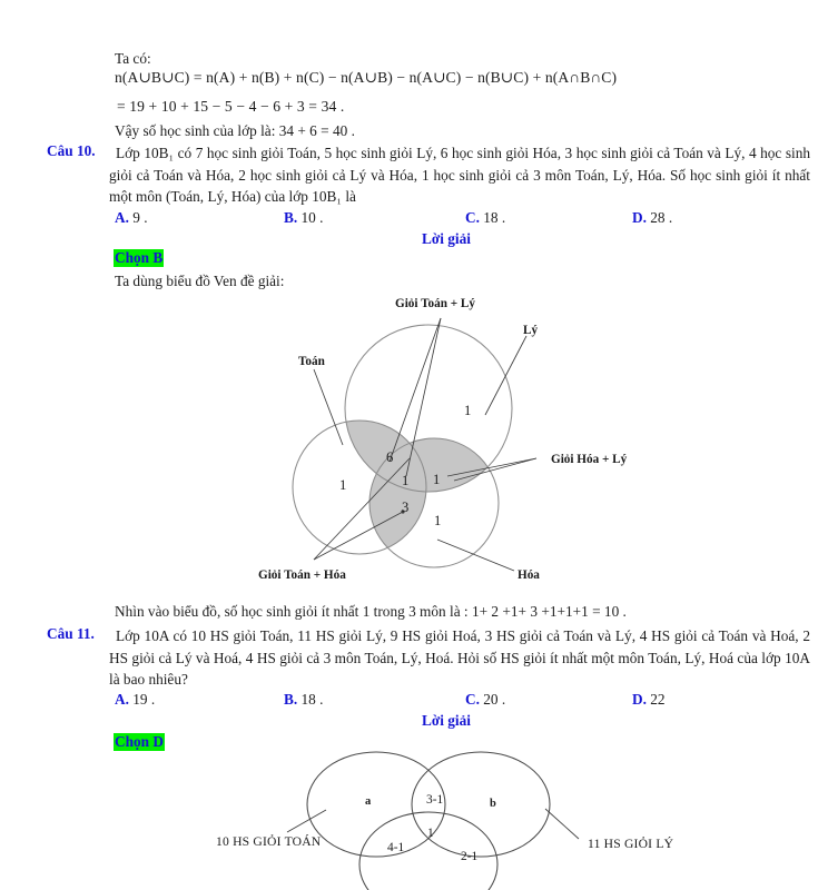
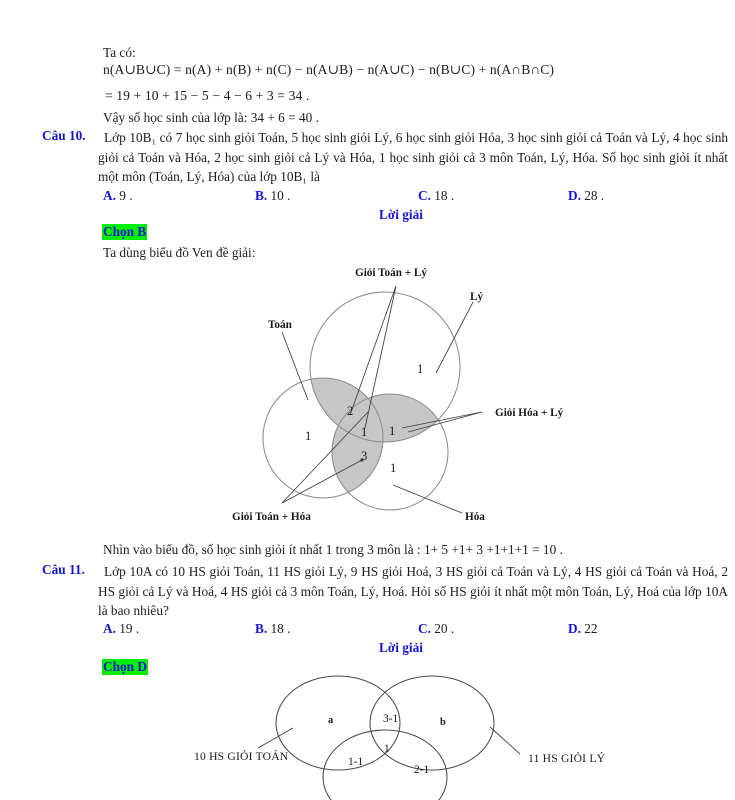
  Ta có:
  n(A∪B∪C) = n(A) + n(B) + n(C) − n(A∪B) − n(A∪C) − n(B∪C) + n(A∩B∩C)
  = 19 + 10 + 15 − 5 − 4 − 6 + 3 = 34 .
  Vậy số học sinh của lớp là: 34 + 6 = 40 .
  Câu 10.
  Lớp 10B₁ có 7 học sinh giỏi Toán, 5 học sinh giỏi Lý, 6 học sinh giỏi Hóa, 3 học sinh giỏi cả Toán và Lý, 4 học sinh giỏi cả Toán và Hóa, 2 học sinh giỏi cả Lý và Hóa, 1 học sinh giỏi cả 3 môn Toán, Lý, Hóa. Số học sinh giỏi ít nhất một môn (Toán, Lý, Hóa) của lớp 10B₁ là
  A. 9 .
  B. 10 .
  C. 18 .
  D. 28 .
  Lời giải
  Chọn B
  Ta dùng biểu đồ Ven đề giải:
  Giỏi Toán + Lý
  Lý
  Toán
  Giỏi Hóa + Lý
  Giỏi Toán + Hóa
  Hóa
  1
  1
- 6
+ 2
  1
  1
  3
  1
- Nhìn vào biểu đồ, số học sinh giỏi ít nhất 1 trong 3 môn là : 1+ 2 +1+ 3 +1+1+1 = 10 .
+ Nhìn vào biểu đồ, số học sinh giỏi ít nhất 1 trong 3 môn là : 1+ 5 +1+ 3 +1+1+1 = 10 .
  Câu 11.
  Lớp 10A có 10 HS giỏi Toán, 11 HS giỏi Lý, 9 HS giỏi Hoá, 3 HS giỏi cả Toán và Lý, 4 HS giỏi cả Toán và Hoá, 2 HS giỏi cả Lý và Hoá, 4 HS giỏi cả 3 môn Toán, Lý, Hoá. Hỏi số HS giỏi ít nhất một môn Toán, Lý, Hoá của lớp 10A là bao nhiêu?
  A. 19 .
  B. 18 .
  C. 20 .
  D. 22
  Lời giải
  Chọn D
  10 HS GIỎI TOÁN
  11 HS GIỎI LÝ
  a
  b
  3-1
  1
- 4-1
+ 1-1
  2-1
